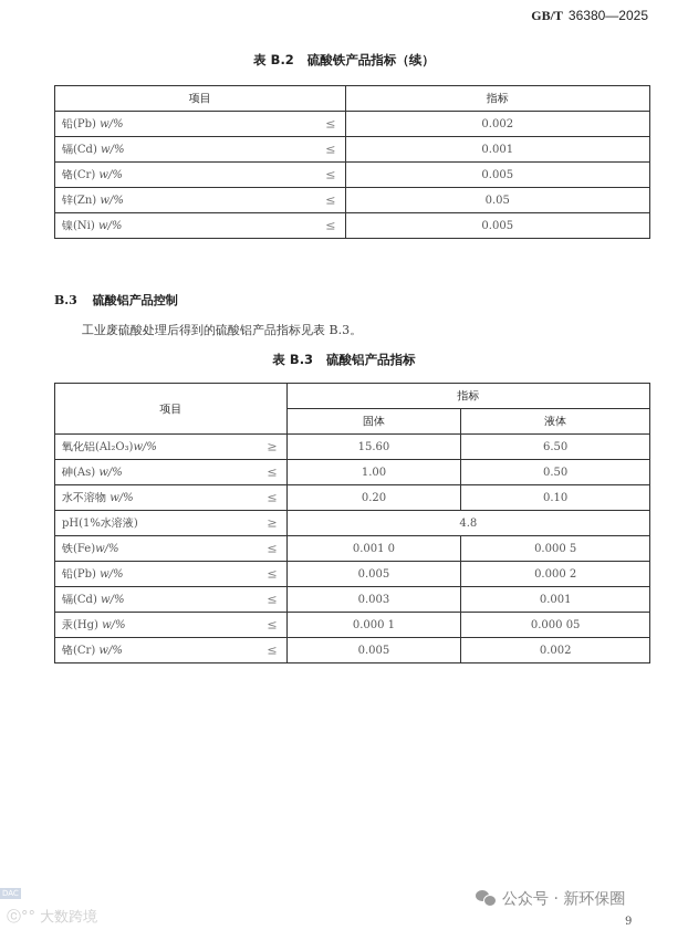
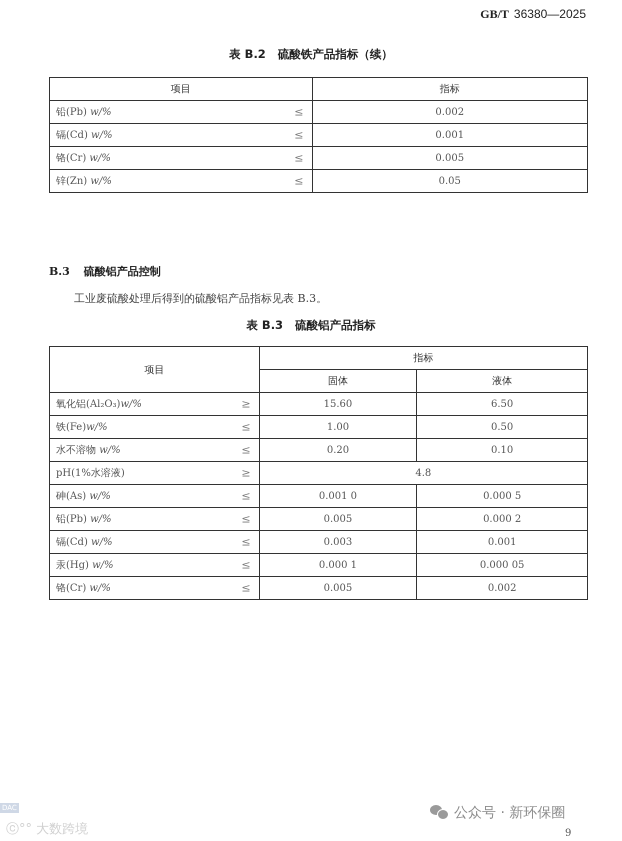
  GB/T 36380—2025
  表 B.2 硫酸铁产品指标（续）
  项目	指标
  铅(Pb) w/% ≤	0.002
  镉(Cd) w/% ≤	0.001
  铬(Cr) w/% ≤	0.005
  锌(Zn) w/% ≤	0.05
- 镍(Ni) w/% ≤	0.005
  B.3 硫酸铝产品控制
  工业废硫酸处理后得到的硫酸铝产品指标见表 B.3。
  表 B.3 硫酸铝产品指标
  项目	指标
  固体	液体
  氧化铝(Al₂O₃)w/% ≥	15.60	6.50
- 砷(As) w/% ≤	1.00	0.50
+ 铁(Fe)w/% ≤	1.00	0.50
  水不溶物 w/% ≤	0.20	0.10
  pH(1%水溶液) ≥	4.8
- 铁(Fe)w/% ≤	0.001 0	0.000 5
+ 砷(As) w/% ≤	0.001 0	0.000 5
  铅(Pb) w/% ≤	0.005	0.000 2
  镉(Cd) w/% ≤	0.003	0.001
  汞(Hg) w/% ≤	0.000 1	0.000 05
  铬(Cr) w/% ≤	0.005	0.002
  DAC
  ⓒ°° 大数跨境
  公众号 · 新环保圈
  9
